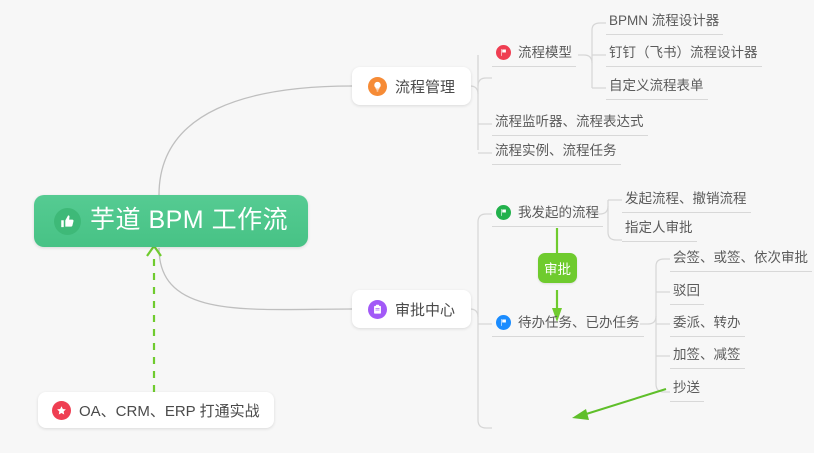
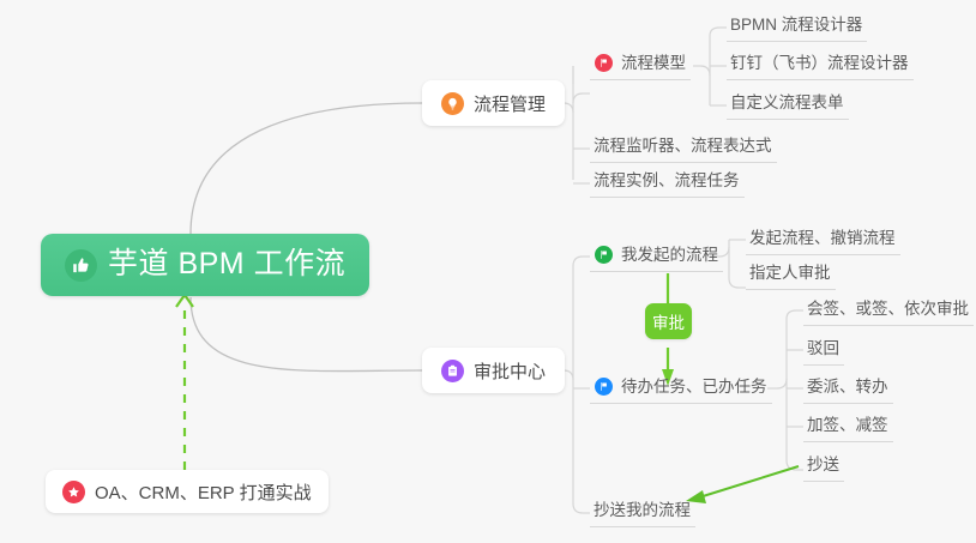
  芋道 BPM 工作流
  流程管理
  流程模型
  BPMN 流程设计器
  钉钉（飞书）流程设计器
  自定义流程表单
  流程监听器、流程表达式
  流程实例、流程任务
  审批中心
  我发起的流程
  发起流程、撤销流程
  指定人审批
  审批
  待办任务、已办任务
  会签、或签、依次审批
  驳回
  委派、转办
  加签、减签
  抄送
+ 抄送我的流程
  OA、CRM、ERP 打通实战
